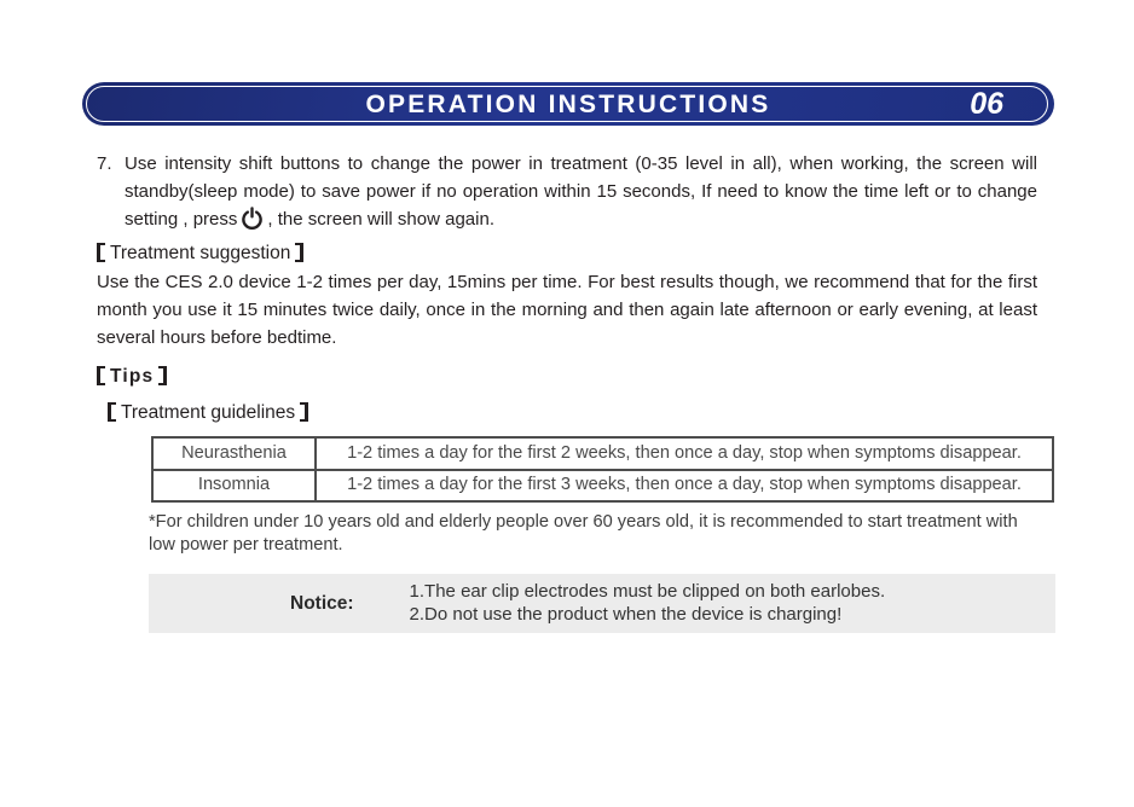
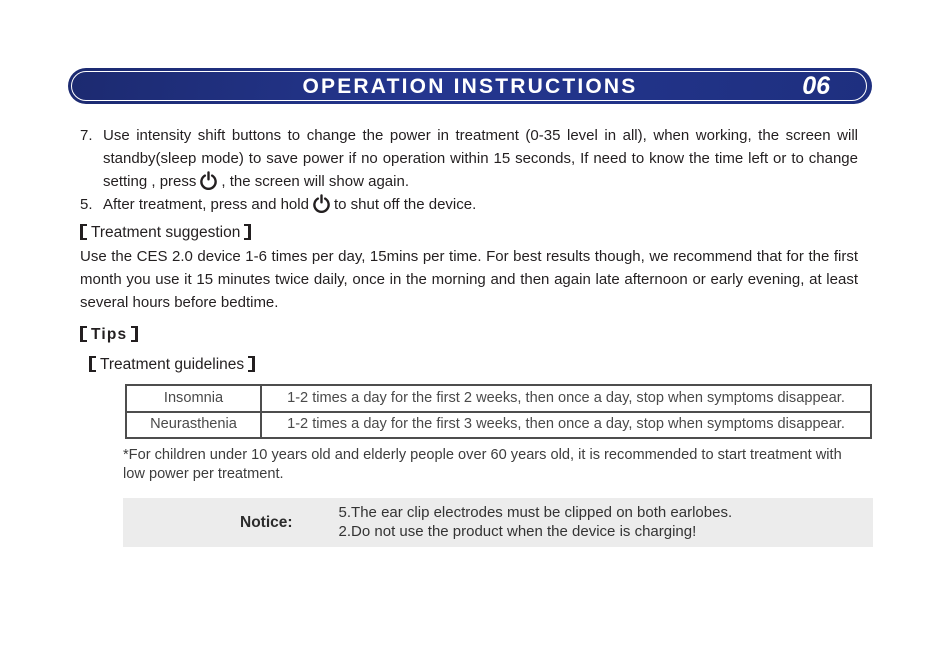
  OPERATION INSTRUCTIONS
  06
  7.
  Use intensity shift buttons to change the power in treatment (0-35 level in all), when working, the screen will standby(sleep mode) to save power if no operation within 15 seconds, If need to know the time left or to change setting , press , the screen will show again.
+ 5.
+ After treatment, press and hold to shut off the device.
  Treatment suggestion
- Use the CES 2.0 device 1-2 times per day, 15mins per time. For best results though, we recommend that for the first month you use it 15 minutes twice daily, once in the morning and then again late afternoon or early evening, at least several hours before bedtime.
+ Use the CES 2.0 device 1-6 times per day, 15mins per time. For best results though, we recommend that for the first month you use it 15 minutes twice daily, once in the morning and then again late afternoon or early evening, at least several hours before bedtime.
  Tips
  Treatment guidelines
- Neurasthenia
+ Insomnia
  1-2 times a day for the first 2 weeks, then once a day, stop when symptoms disappear.
- Insomnia
+ Neurasthenia
  1-2 times a day for the first 3 weeks, then once a day, stop when symptoms disappear.
  *For children under 10 years old and elderly people over 60 years old, it is recommended to start treatment with low power per treatment.
  Notice:
- 1.The ear clip electrodes must be clipped on both earlobes.
+ 5.The ear clip electrodes must be clipped on both earlobes.
  2.Do not use the product when the device is charging!
